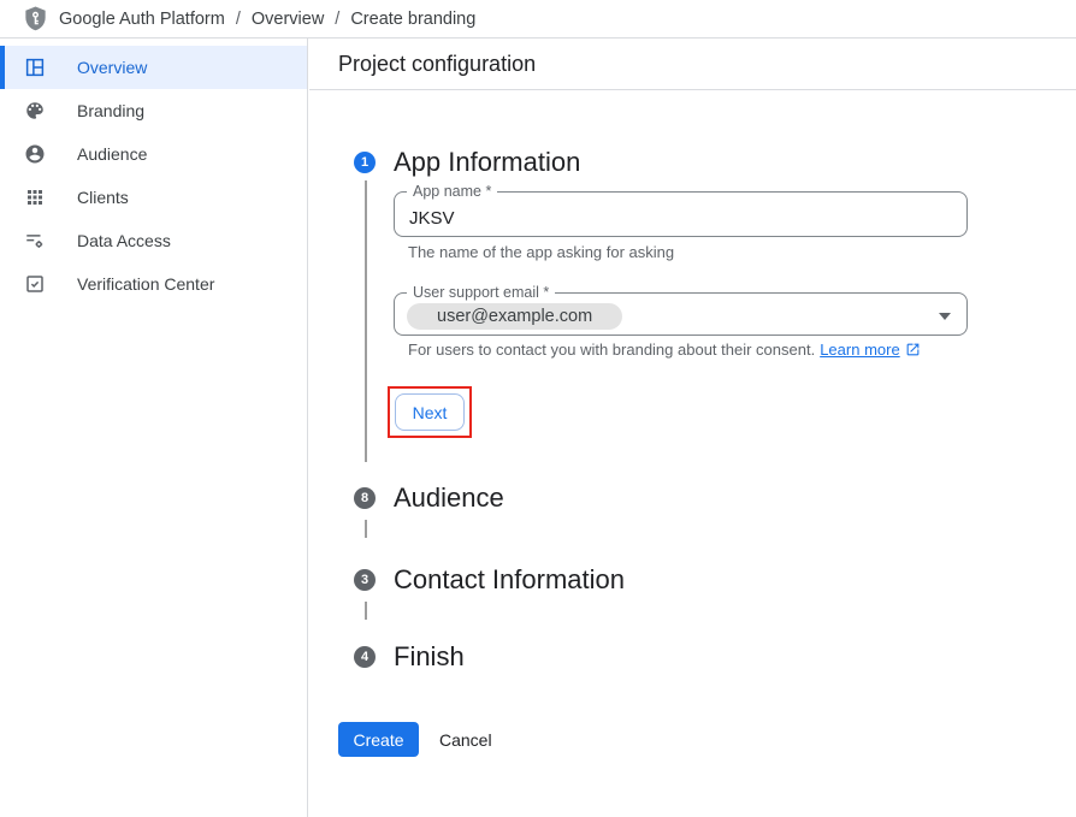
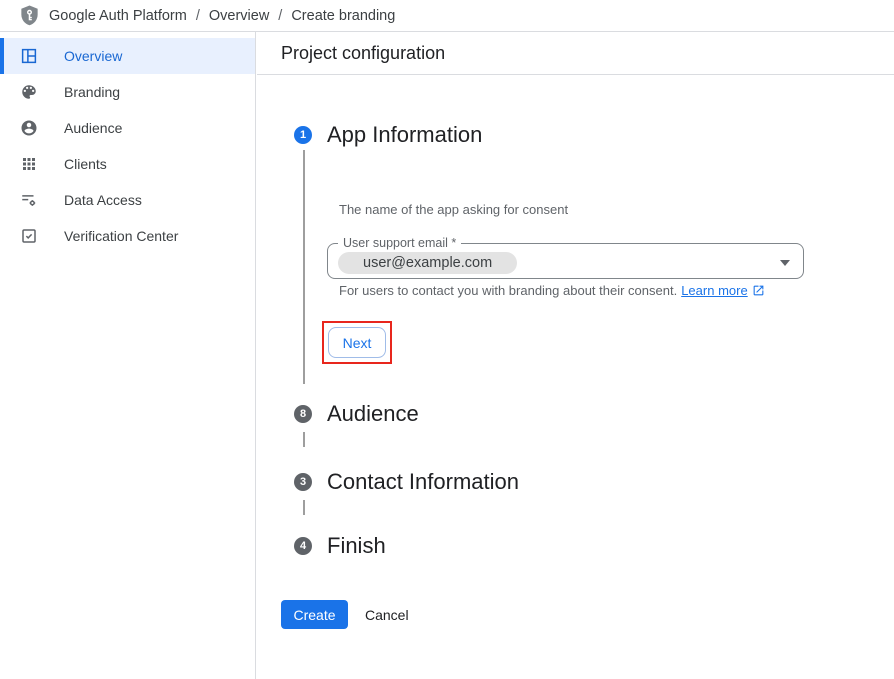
  Google Auth Platform
  /
  Overview
  /
  Create branding
  Overview
  Branding
  Audience
  Clients
  Data Access
  Verification Center
  Project configuration
  1
  App Information
- App name *
- JKSV
- The name of the app asking for asking
+ The name of the app asking for consent
  User support email *
  user@example.com
  For users to contact you with branding about their consent.
  Learn more
  Next
  8
  Audience
  3
  Contact Information
  4
  Finish
  Create
  Cancel
